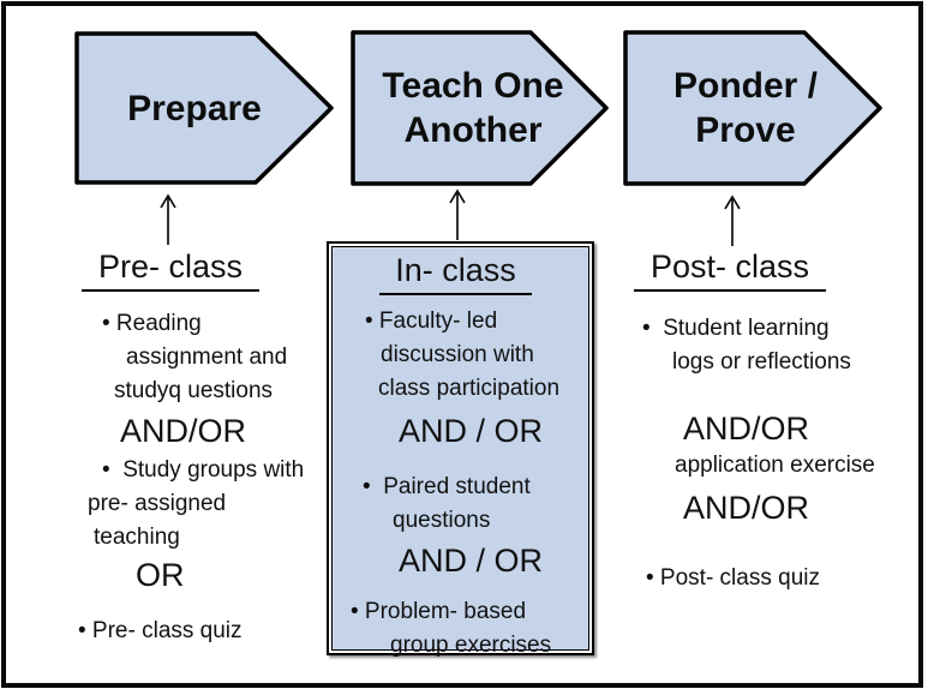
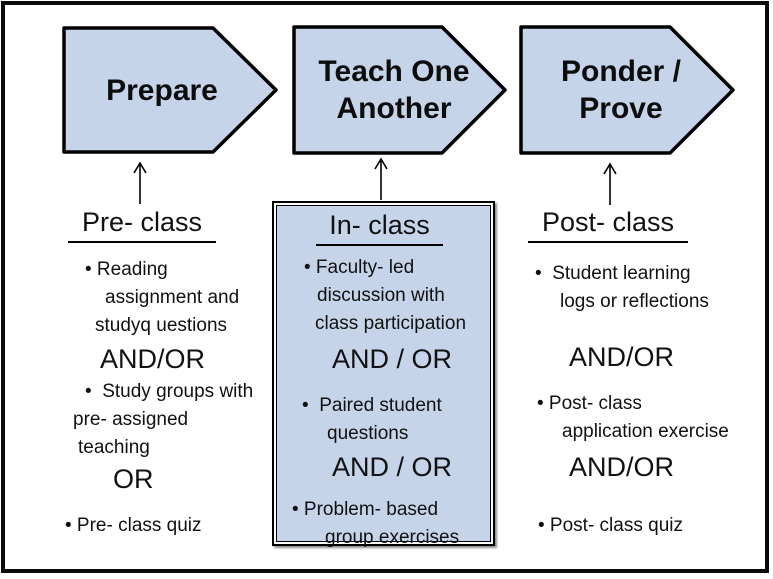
  Prepare
  Teach One Another
  Ponder / Prove
  Pre- class
  • Reading
  assignment and
  studyq uestions
  AND/OR
  • Study groups with
  pre- assigned
  teaching
  OR
  • Pre- class quiz
  In- class
  • Faculty- led
  discussion with
  class participation
  AND / OR
  • Paired student
  questions
  AND / OR
  • Problem- based
  group exercises
  Post- class
  • Student learning
  logs or reflections
  AND/OR
+ • Post- class
  application exercise
  AND/OR
  • Post- class quiz
